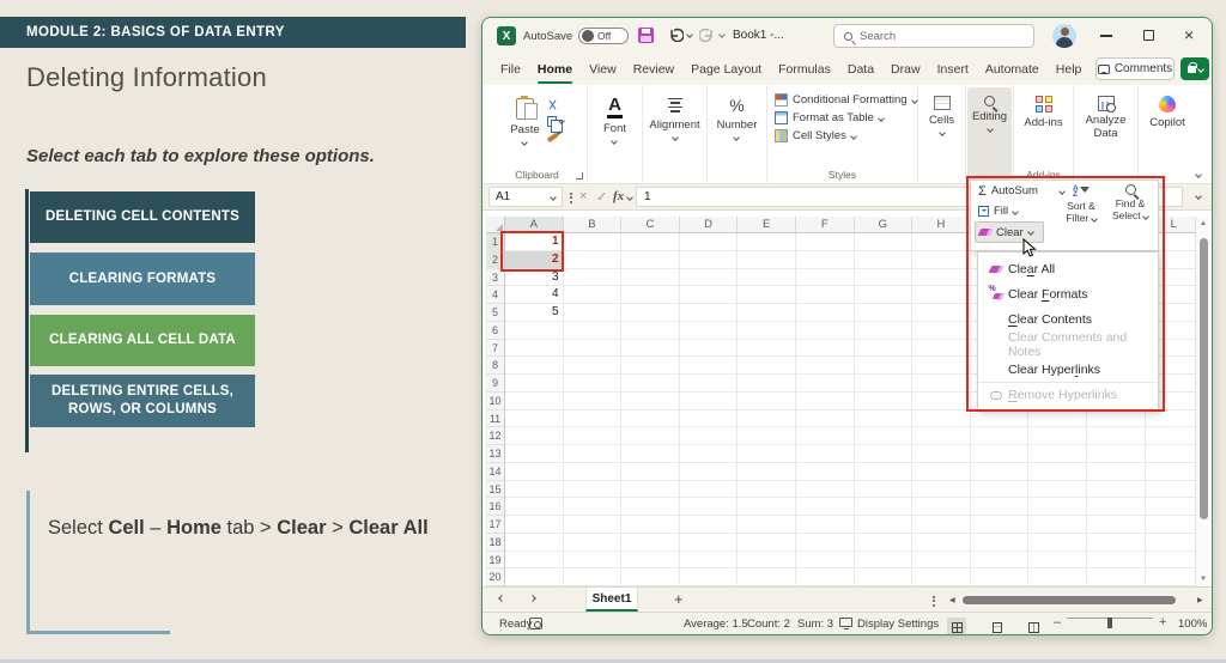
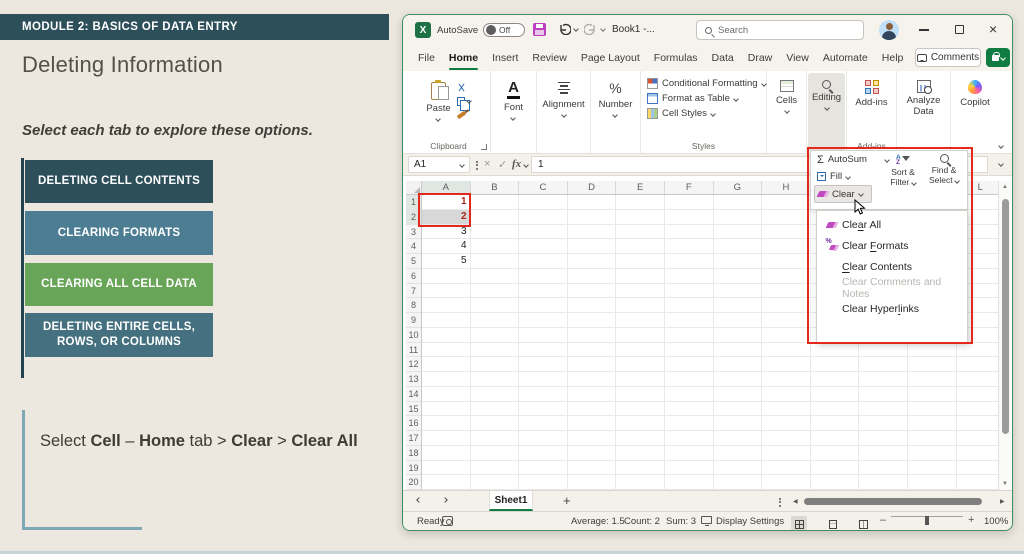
  MODULE 2: BASICS OF DATA ENTRY
  Deleting Information
  Select each tab to explore these options.
  DELETING CELL CONTENTS
  CLEARING FORMATS
  CLEARING ALL CELL DATA
  DELETING ENTIRE CELLS, ROWS, OR COLUMNS
  Select Cell – Home tab > Clear > Clear All
  X
  AutoSave
  Off
  Book1 -...
  Search
  ×
  File
  Home
- View
+ Insert
  Review
  Page Layout
  Formulas
  Data
  Draw
- Insert
+ View
  Automate
  Help
  Comments
  Paste
  Clipboard
  A
  Font
  Alignment
  %
  Number
  Conditional Formatting
  Format as Table
  Cell Styles
  Styles
  Cells
  Editing
  Add-ins
  Add-ins
  Analyze
  Data
  Copilot
  A1
  ×
  ✓
  fx
  1
  A
  B
  C
  D
  E
  F
  G
  H
  L
  1
  2
  3
  4
  5
  6
  7
  8
  9
  10
  11
  12
  13
  14
  15
  16
  17
  18
  19
  20
  1
  2
  3
  4
  5
  Sheet1
  +
  Ready
  Average: 1.5
  Count: 2
  Sum: 3
  Display Settings
  –
  +
  100%
  Σ
  AutoSum
  Fill
  Clear
  Sort &
  Filter
  Find &
  Select
  Clear All
  Clear Formats
  Clear Contents
  Clear Comments and Notes
  Clear Hyperlinks
- Remove Hyperlinks
